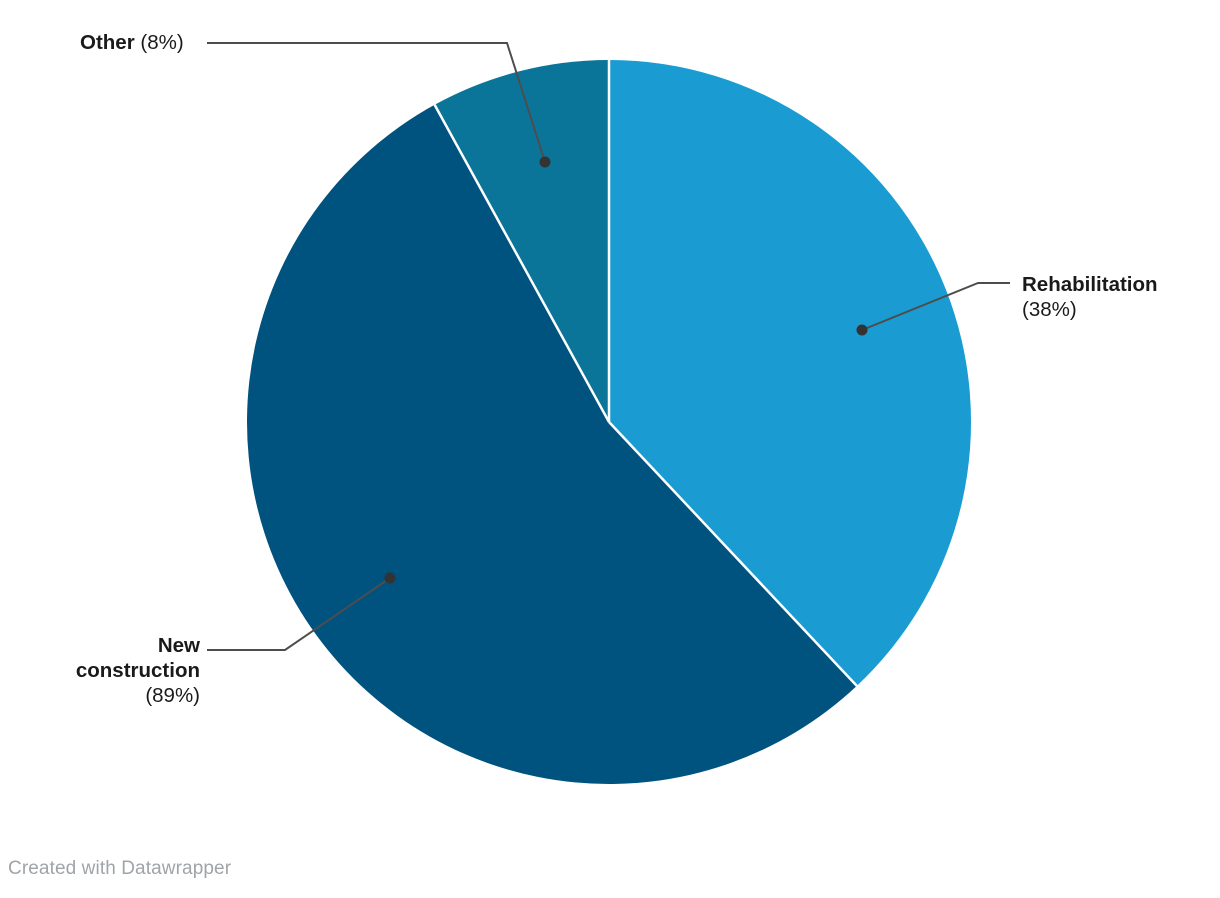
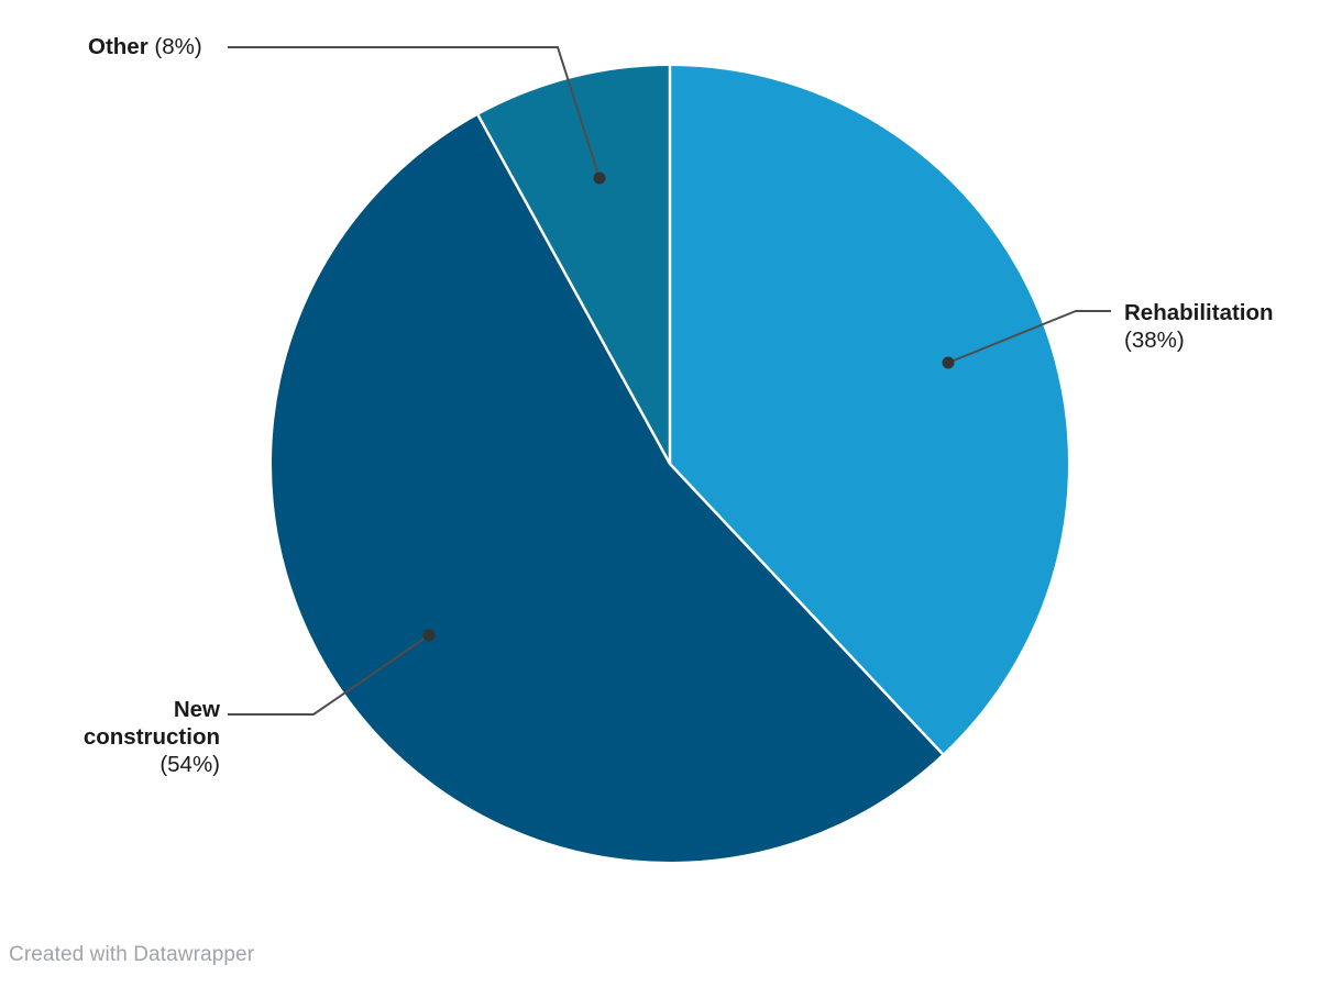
  Other (8%)
  Rehabilitation
  (38%)
  New construction
- (89%)
+ (54%)
  Created with Datawrapper
